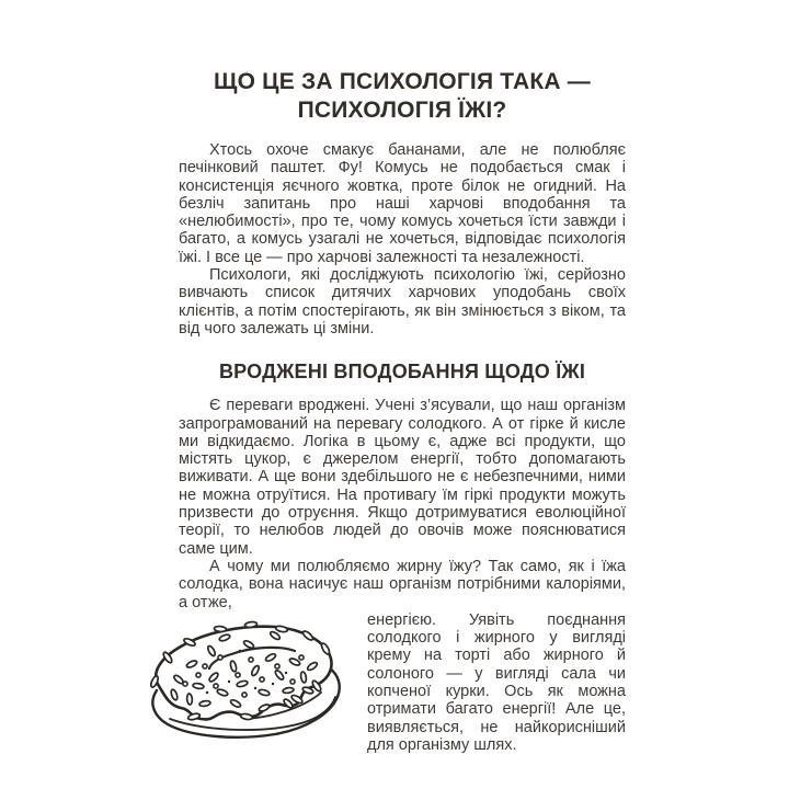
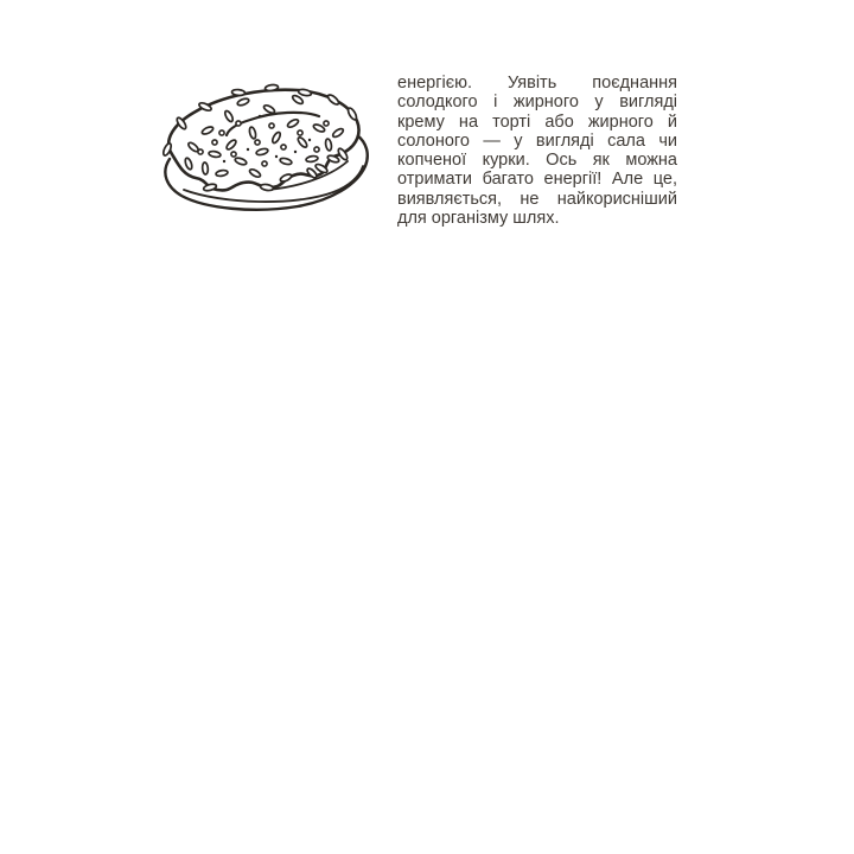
- ЩО ЦЕ ЗА ПСИХОЛОГІЯ ТАКА —
- ПСИХОЛОГІЯ ЇЖІ?
- Хтось охоче смакує бананами, але не полюбляє печінковий паштет. Фу! Комусь не подобається смак і консистенція яєчного жовтка, проте білок не огидний. На безліч запитань про наші харчові вподобання та «нелюбимості», про те, чому комусь хочеться їсти завжди і багато, а комусь узагалі не хочеться, відповідає психологія їжі. І все це — про харчові залежності та незалежності.
- Психологи, які досліджують психологію їжі, серйозно вивчають список дитячих харчових уподобань своїх клієнтів, а потім спостерігають, як він змінюється з віком, та від чого залежать ці зміни.
- ВРОДЖЕНІ ВПОДОБАННЯ ЩОДО ЇЖІ
- Є переваги вроджені. Учені з’ясували, що наш організм запрограмований на перевагу солодкого. А от гірке й кисле ми відкидаємо. Логіка в цьому є, адже всі продукти, що містять цукор, є джерелом енергії, тобто допомагають виживати. А ще вони здебільшого не є небезпечними, ними не можна отруїтися. На противагу їм гіркі продукти можуть призвести до отруєння. Якщо дотримуватися еволюційної теорії, то нелюбов людей до овочів може пояснюватися саме цим.
- А чому ми полюбляємо жирну їжу? Так само, як і їжа солодка, вона насичує наш організм потрібними калоріями, а отже,
  енергією. Уявіть поєднання солодкого і жирного у вигляді крему на торті або жирного й солоного — у вигляді сала чи копченої курки. Ось як можна отримати багато енергії! Але це, виявляється, не найкорисніший для організму шлях.
